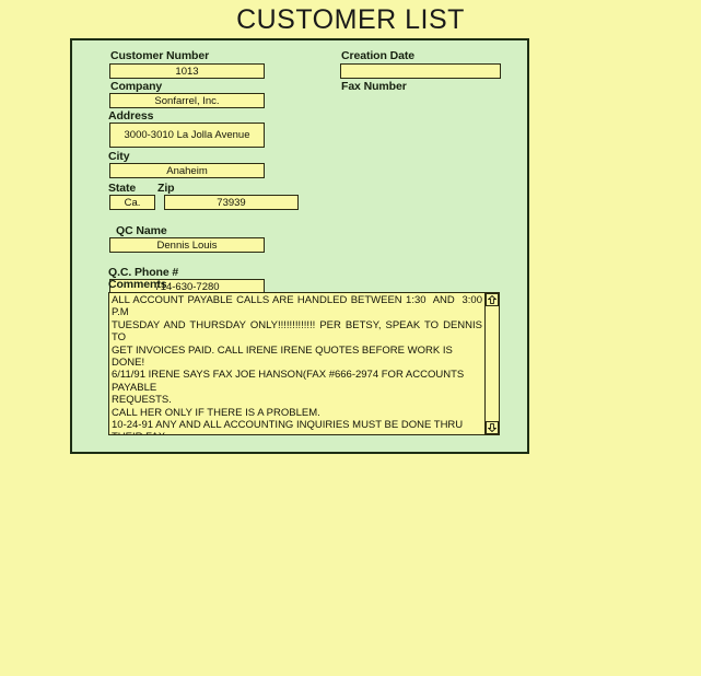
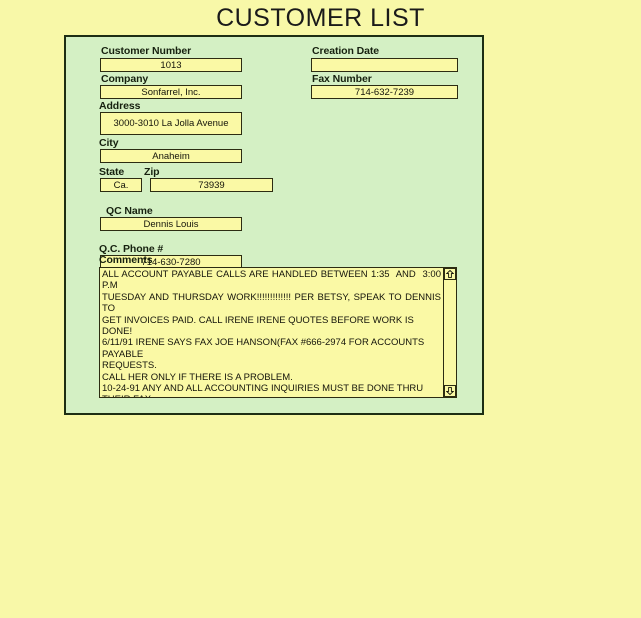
  CUSTOMER LIST
  Customer Number
  1013
  Company
  Sonfarrel, Inc.
  Address
  3000-3010 La Jolla Avenue
  City
  Anaheim
  State
  Zip
  Ca.
  73939
  QC Name
  Dennis Louis
  Q.C. Phone #
  714-630-7280
  Creation Date
  Fax Number
+ 714-632-7239
  Comments
- ALL ACCOUNT PAYABLE CALLS ARE HANDLED BETWEEN 1:30 AND 3:00 P.M
+ ALL ACCOUNT PAYABLE CALLS ARE HANDLED BETWEEN 1:35 AND 3:00 P.M
- TUESDAY AND THURSDAY ONLY!!!!!!!!!!!!! PER BETSY, SPEAK TO DENNIS TO
+ TUESDAY AND THURSDAY WORK!!!!!!!!!!!!! PER BETSY, SPEAK TO DENNIS TO
  GET INVOICES PAID. CALL IRENE IRENE QUOTES BEFORE WORK IS DONE!
  6/11/91 IRENE SAYS FAX JOE HANSON(FAX #666-2974 FOR ACCOUNTS PAYABLE
  REQUESTS.
  CALL HER ONLY IF THERE IS A PROBLEM.
  10-24-91 ANY AND ALL ACCOUNTING INQUIRIES MUST BE DONE THRU
